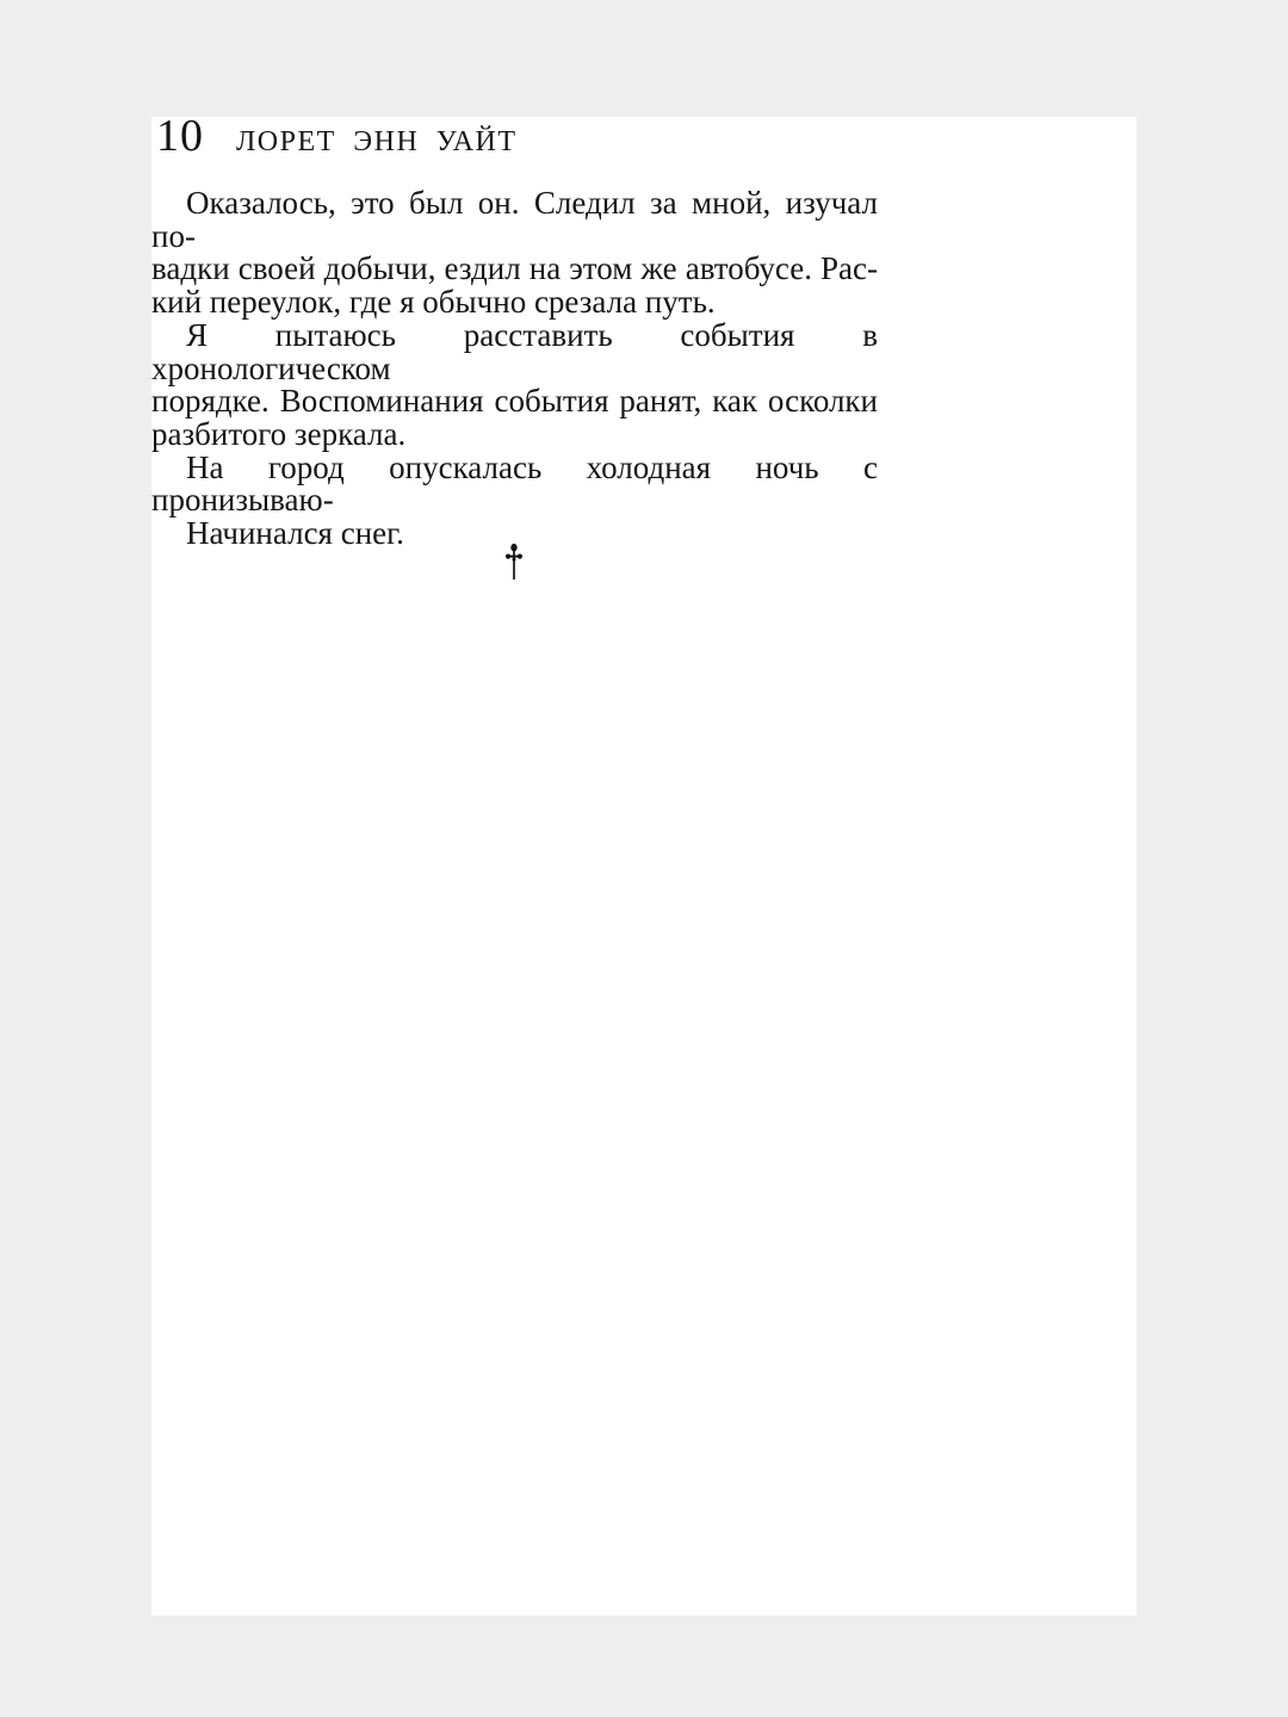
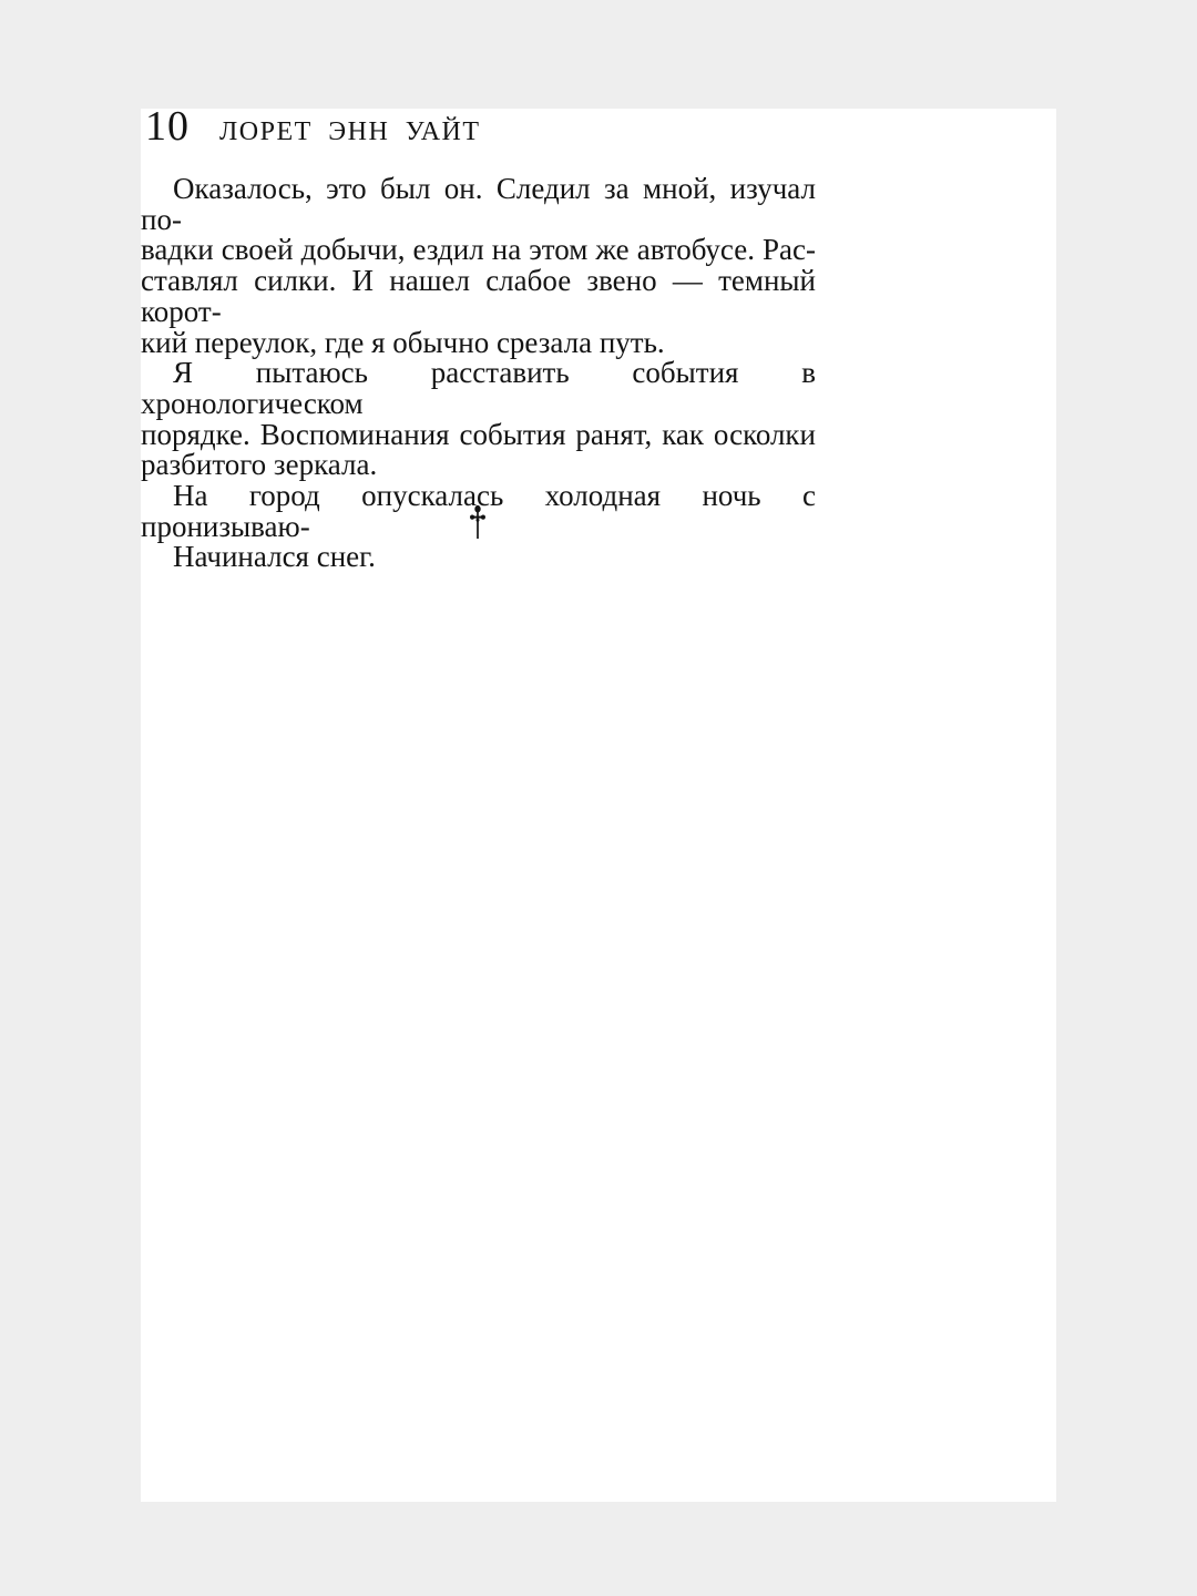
  10
  ЛОРЕТ ЭНН УАЙТ
  Оказалось, это был он. Следил за мной, изучал по-
  вадки своей добычи, ездил на этом же автобусе. Рас-
+ ставлял силки. И нашел слабое звено — темный корот-
  кий переулок, где я обычно срезала путь.
  Я пытаюсь расставить события в хронологическом
  порядке. Воспоминания события ранят, как осколки
  разбитого зеркала.
  На город опускалась холодная ночь с пронизываю-
  Начинался снег.
